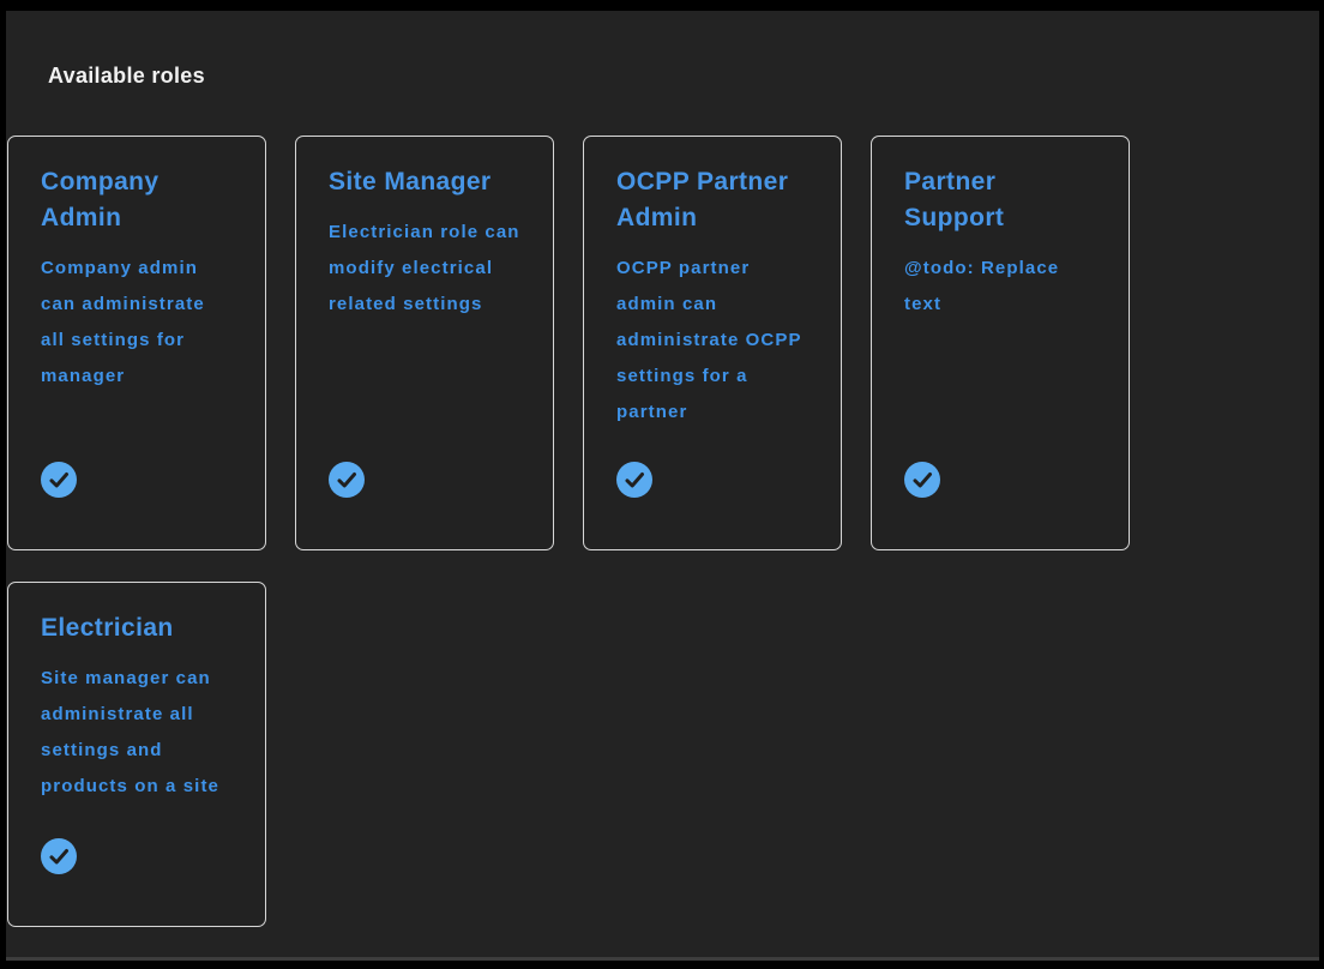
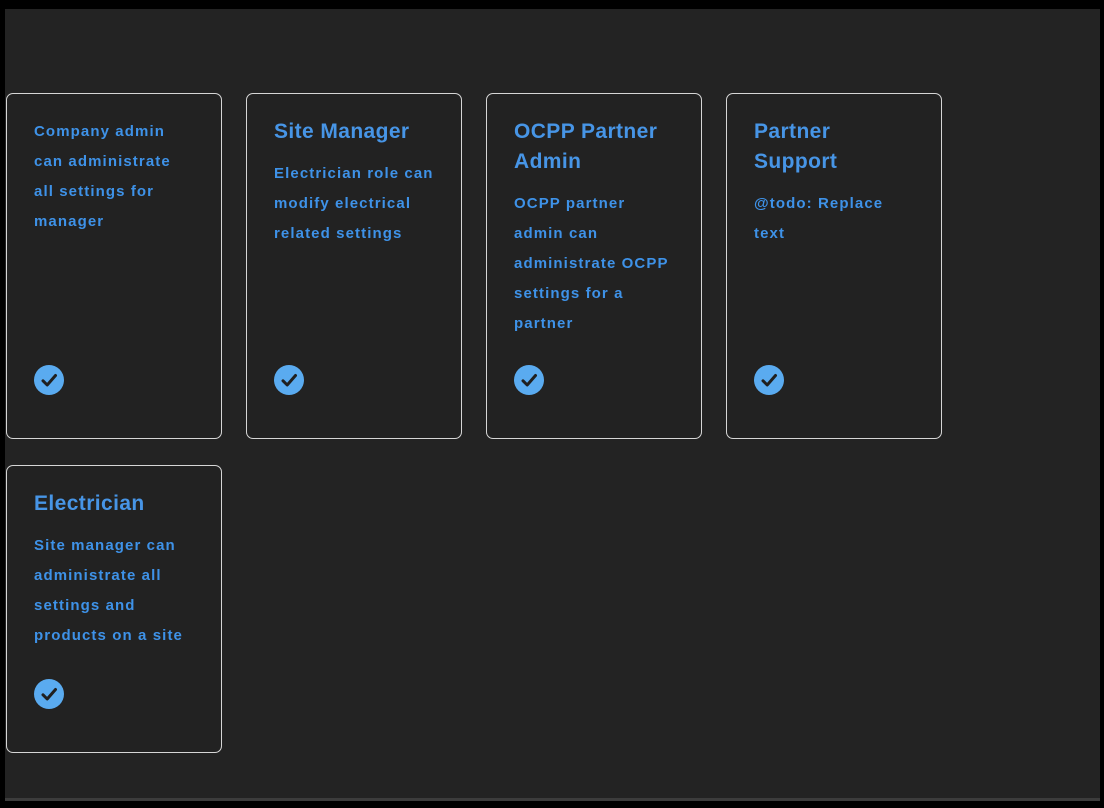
- Available roles
- Company Admin
  Company admin can administrate all settings for manager
  Site Manager
  Electrician role can modify electrical related settings
  OCPP Partner Admin
  OCPP partner admin can administrate OCPP settings for a partner
  Partner Support
  @todo: Replace text
  Electrician
  Site manager can administrate all settings and products on a site
